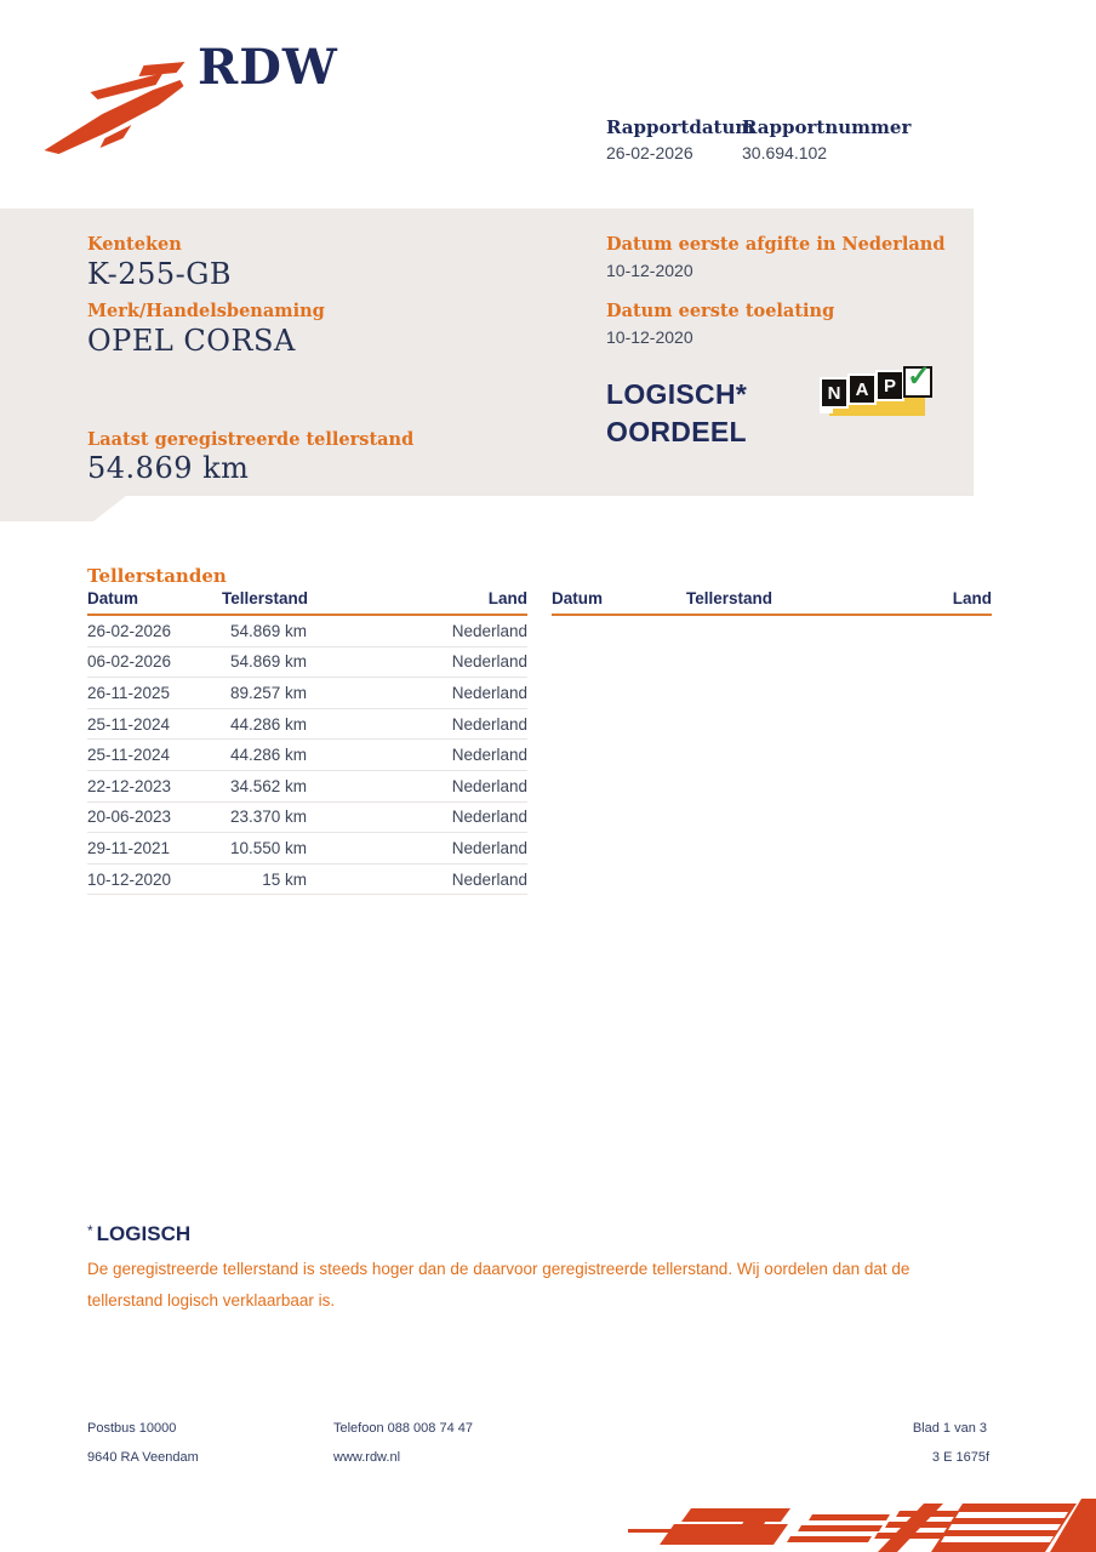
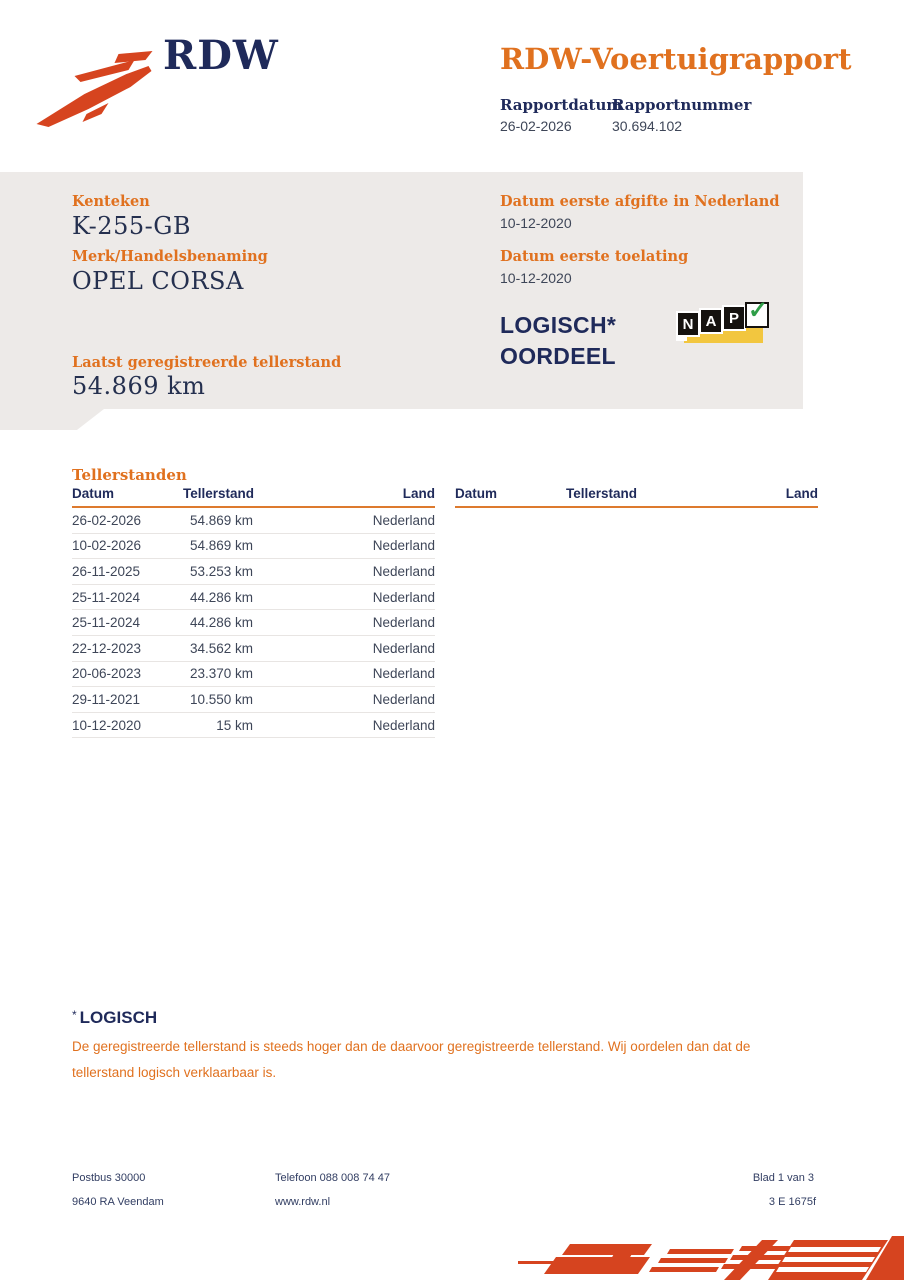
  RDW
+ RDW-Voertuigrapport
  Rapportdatum
  Rapportnummer
  26-02-2026
  30.694.102
  Kenteken
  K-255-GB
  Merk/Handelsbenaming
  OPEL CORSA
  Laatst geregistreerde tellerstand
  54.869 km
  Datum eerste afgifte in Nederland
  10-12-2020
  Datum eerste toelating
  10-12-2020
  LOGISCH*
  OORDEEL
  N
  A
  P
  ✓
  Tellerstanden
  Datum
  Tellerstand
  Land
  26-02-2026
  54.869 km
  Nederland
- 06-02-2026
+ 10-02-2026
  54.869 km
  Nederland
  26-11-2025
- 89.257 km
+ 53.253 km
  Nederland
  25-11-2024
  44.286 km
  Nederland
  25-11-2024
  44.286 km
  Nederland
  22-12-2023
  34.562 km
  Nederland
  20-06-2023
  23.370 km
  Nederland
  29-11-2021
  10.550 km
  Nederland
  10-12-2020
  15 km
  Nederland
  Datum
  Tellerstand
  Land
  * LOGISCH
  De geregistreerde tellerstand is steeds hoger dan de daarvoor geregistreerde tellerstand. Wij oordelen dan dat de tellerstand logisch verklaarbaar is.
- Postbus 10000
+ Postbus 30000
  9640 RA Veendam
  Telefoon 088 008 74 47
  www.rdw.nl
  Blad 1 van 3
  3 E 1675f
